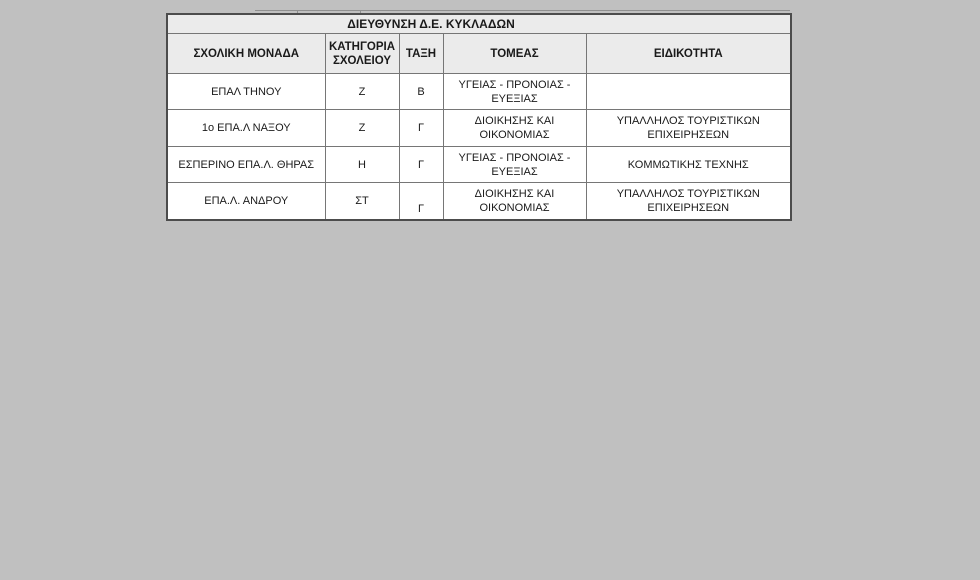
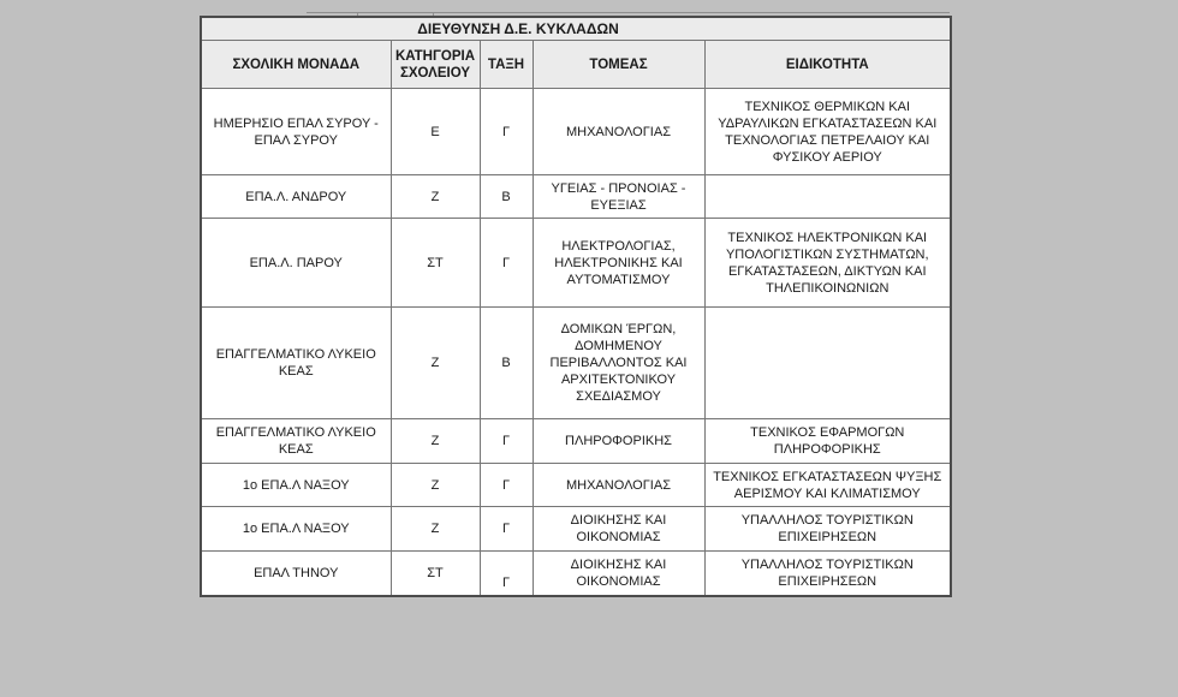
  ΔΙΕΥΘΥΝΣΗ Δ.Ε. ΚΥΚΛΑΔΩΝ
  ΣΧΟΛΙΚΗ ΜΟΝΑΔΑ	ΚΑΤΗΓΟΡΙΑ ΣΧΟΛΕΙΟΥ	ΤΑΞΗ	ΤΟΜΕΑΣ	ΕΙΔΙΚΟΤΗΤΑ
+ ΗΜΕΡΗΣΙΟ ΕΠΑΛ ΣΥΡΟΥ - ΕΠΑΛ ΣΥΡΟΥ	Ε	Γ	ΜΗΧΑΝΟΛΟΓΙΑΣ	ΤΕΧΝΙΚΟΣ ΘΕΡΜΙΚΩΝ ΚΑΙ ΥΔΡΑΥΛΙΚΩΝ ΕΓΚΑΤΑΣΤΑΣΕΩΝ ΚΑΙ ΤΕΧΝΟΛΟΓΙΑΣ ΠΕΤΡΕΛΑΙΟΥ ΚΑΙ ΦΥΣΙΚΟΥ ΑΕΡΙΟΥ
- ΕΠΑΛ ΤΗΝΟΥ	Ζ	Β	ΥΓΕΙΑΣ - ΠΡΟΝΟΙΑΣ - ΕΥΕΞΙΑΣ
+ ΕΠΑ.Λ. ΑΝΔΡΟΥ	Ζ	Β	ΥΓΕΙΑΣ - ΠΡΟΝΟΙΑΣ - ΕΥΕΞΙΑΣ
+ ΕΠΑ.Λ. ΠΑΡΟΥ	ΣΤ	Γ	ΗΛΕΚΤΡΟΛΟΓΙΑΣ, ΗΛΕΚΤΡΟΝΙΚΗΣ ΚΑΙ ΑΥΤΟΜΑΤΙΣΜΟΥ	ΤΕΧΝΙΚΟΣ ΗΛΕΚΤΡΟΝΙΚΩΝ ΚΑΙ ΥΠΟΛΟΓΙΣΤΙΚΩΝ ΣΥΣΤΗΜΑΤΩΝ, ΕΓΚΑΤΑΣΤΑΣΕΩΝ, ΔΙΚΤΥΩΝ ΚΑΙ ΤΗΛΕΠΙΚΟΙΝΩΝΙΩΝ
+ ΕΠΑΓΓΕΛΜΑΤΙΚΟ ΛΥΚΕΙΟ ΚΕΑΣ	Ζ	Β	ΔΟΜΙΚΩΝ ΈΡΓΩΝ, ΔΟΜΗΜΕΝΟΥ ΠΕΡΙΒΑΛΛΟΝΤΟΣ ΚΑΙ ΑΡΧΙΤΕΚΤΟΝΙΚΟΥ ΣΧΕΔΙΑΣΜΟΥ
+ ΕΠΑΓΓΕΛΜΑΤΙΚΟ ΛΥΚΕΙΟ ΚΕΑΣ	Ζ	Γ	ΠΛΗΡΟΦΟΡΙΚΗΣ	ΤΕΧΝΙΚΟΣ ΕΦΑΡΜΟΓΩΝ ΠΛΗΡΟΦΟΡΙΚΗΣ
+ 1ο ΕΠΑ.Λ ΝΑΞΟΥ	Ζ	Γ	ΜΗΧΑΝΟΛΟΓΙΑΣ	ΤΕΧΝΙΚΟΣ ΕΓΚΑΤΑΣΤΑΣΕΩΝ ΨΥΞΗΣ ΑΕΡΙΣΜΟΥ ΚΑΙ ΚΛΙΜΑΤΙΣΜΟΥ
  1ο ΕΠΑ.Λ ΝΑΞΟΥ	Ζ	Γ	ΔΙΟΙΚΗΣΗΣ ΚΑΙ ΟΙΚΟΝΟΜΙΑΣ	ΥΠΑΛΛΗΛΟΣ ΤΟΥΡΙΣΤΙΚΩΝ ΕΠΙΧΕΙΡΗΣΕΩΝ
- ΕΣΠΕΡΙΝΟ ΕΠΑ.Λ. ΘΗΡΑΣ	Η	Γ	ΥΓΕΙΑΣ - ΠΡΟΝΟΙΑΣ - ΕΥΕΞΙΑΣ	ΚΟΜΜΩΤΙΚΗΣ ΤΕΧΝΗΣ
- ΕΠΑ.Λ. ΑΝΔΡΟΥ	ΣΤ	Γ	ΔΙΟΙΚΗΣΗΣ ΚΑΙ ΟΙΚΟΝΟΜΙΑΣ	ΥΠΑΛΛΗΛΟΣ ΤΟΥΡΙΣΤΙΚΩΝ ΕΠΙΧΕΙΡΗΣΕΩΝ
+ ΕΠΑΛ ΤΗΝΟΥ	ΣΤ	Γ	ΔΙΟΙΚΗΣΗΣ ΚΑΙ ΟΙΚΟΝΟΜΙΑΣ	ΥΠΑΛΛΗΛΟΣ ΤΟΥΡΙΣΤΙΚΩΝ ΕΠΙΧΕΙΡΗΣΕΩΝ
